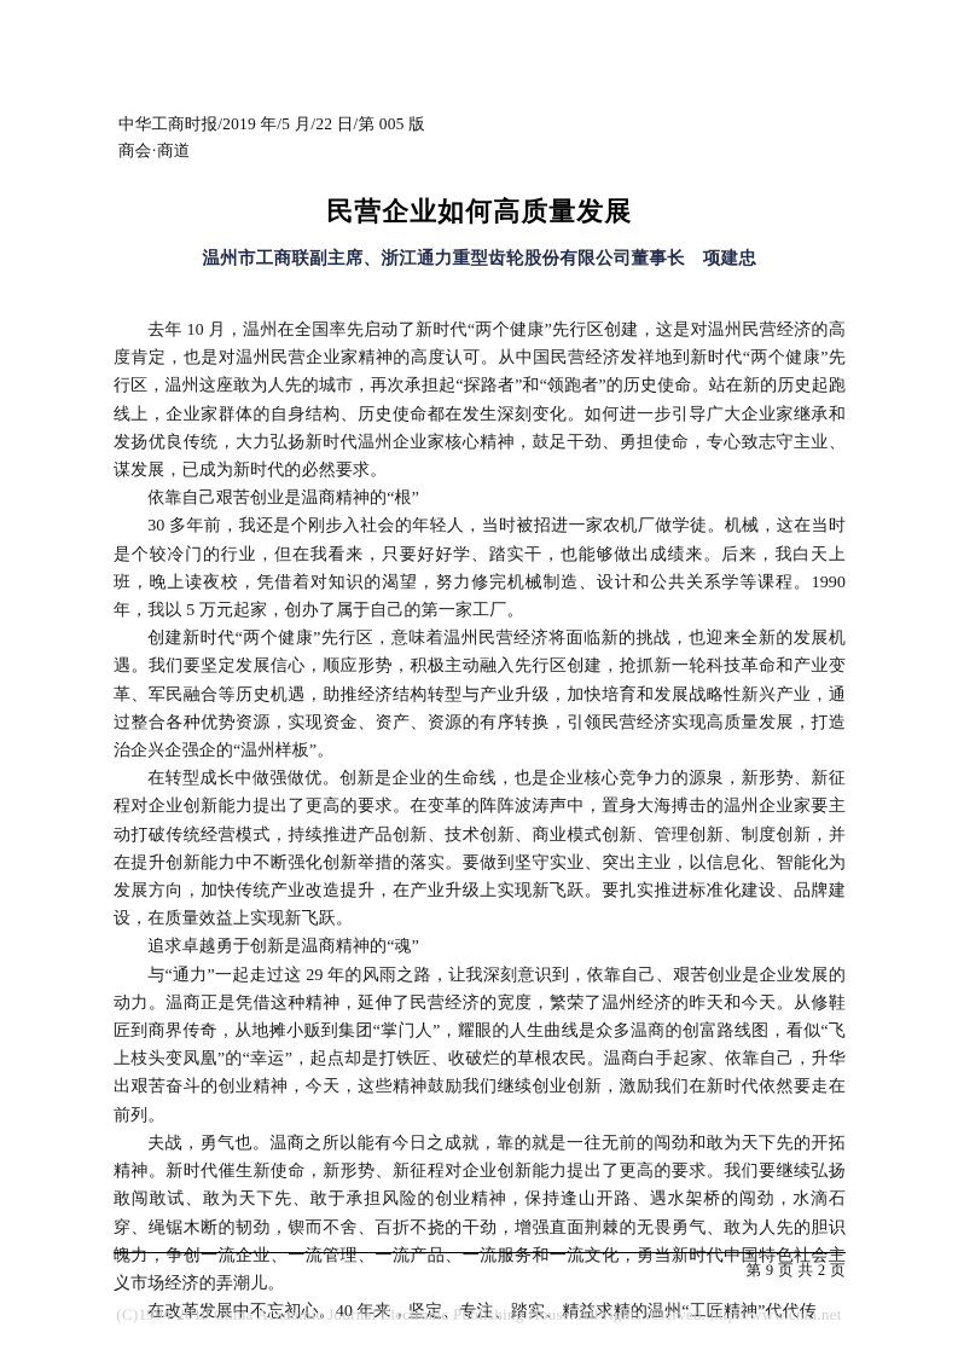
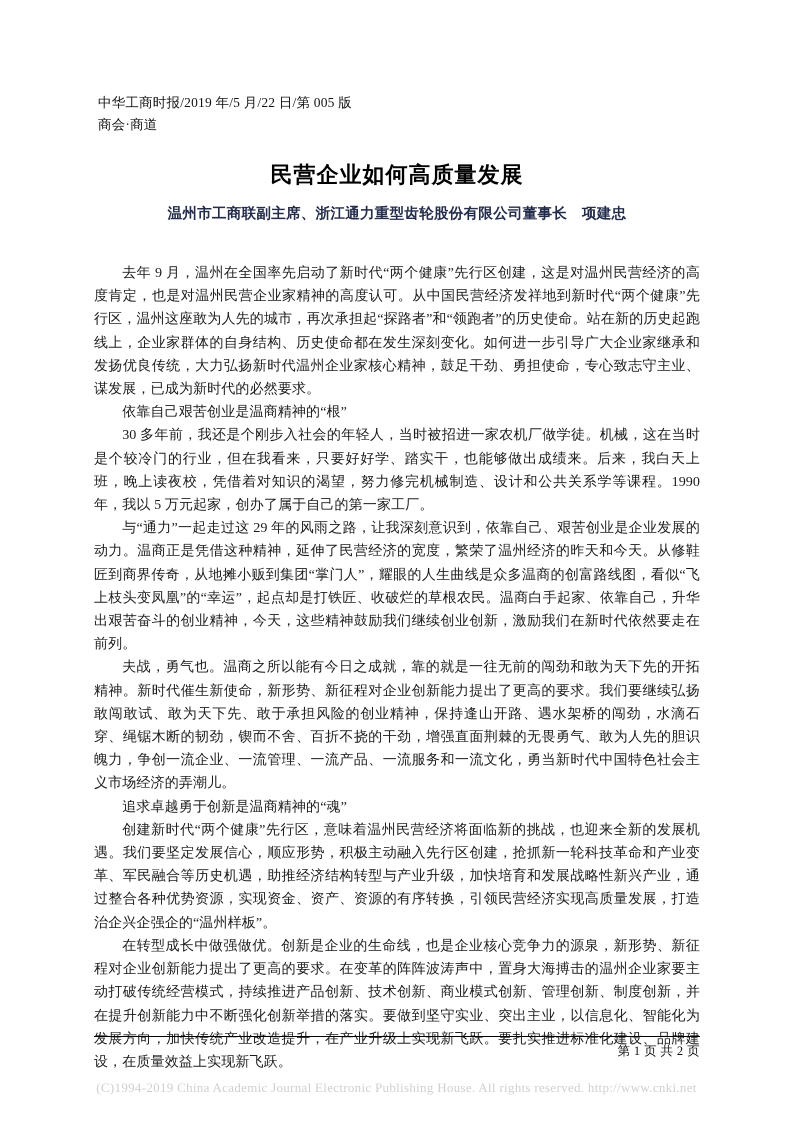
  中华工商时报/2019 年/5 月/22 日/第 005 版
  商会·商道
  民营企业如何高质量发展
  温州市工商联副主席、浙江通力重型齿轮股份有限公司董事长 项建忠
- 去年 10 月，温州在全国率先启动了新时代“两个健康”先行区创建，这是对温州民营经济的高度肯定，也是对温州民营企业家精神的高度认可。从中国民营经济发祥地到新时代“两个健康”先行区，温州这座敢为人先的城市，再次承担起“探路者”和“领跑者”的历史使命。站在新的历史起跑线上，企业家群体的自身结构、历史使命都在发生深刻变化。如何进一步引导广大企业家继承和发扬优良传统，大力弘扬新时代温州企业家核心精神，鼓足干劲、勇担使命，专心致志守主业、谋发展，已成为新时代的必然要求。
+ 去年 9 月，温州在全国率先启动了新时代“两个健康”先行区创建，这是对温州民营经济的高度肯定，也是对温州民营企业家精神的高度认可。从中国民营经济发祥地到新时代“两个健康”先行区，温州这座敢为人先的城市，再次承担起“探路者”和“领跑者”的历史使命。站在新的历史起跑线上，企业家群体的自身结构、历史使命都在发生深刻变化。如何进一步引导广大企业家继承和发扬优良传统，大力弘扬新时代温州企业家核心精神，鼓足干劲、勇担使命，专心致志守主业、谋发展，已成为新时代的必然要求。
  依靠自己艰苦创业是温商精神的“根”
  30 多年前，我还是个刚步入社会的年轻人，当时被招进一家农机厂做学徒。机械，这在当时是个较冷门的行业，但在我看来，只要好好学、踏实干，也能够做出成绩来。后来，我白天上班，晚上读夜校，凭借着对知识的渴望，努力修完机械制造、设计和公共关系学等课程。1990 年，我以 5 万元起家，创办了属于自己的第一家工厂。
- 创建新时代“两个健康”先行区，意味着温州民营经济将面临新的挑战，也迎来全新的发展机遇。我们要坚定发展信心，顺应形势，积极主动融入先行区创建，抢抓新一轮科技革命和产业变革、军民融合等历史机遇，助推经济结构转型与产业升级，加快培育和发展战略性新兴产业，通过整合各种优势资源，实现资金、资产、资源的有序转换，引领民营经济实现高质量发展，打造治企兴企强企的“温州样板”。
+ 与“通力”一起走过这 29 年的风雨之路，让我深刻意识到，依靠自己、艰苦创业是企业发展的动力。温商正是凭借这种精神，延伸了民营经济的宽度，繁荣了温州经济的昨天和今天。从修鞋匠到商界传奇，从地摊小贩到集团“掌门人”，耀眼的人生曲线是众多温商的创富路线图，看似“飞上枝头变凤凰”的“幸运”，起点却是打铁匠、收破烂的草根农民。温商白手起家、依靠自己，升华出艰苦奋斗的创业精神，今天，这些精神鼓励我们继续创业创新，激励我们在新时代依然要走在前列。
- 在转型成长中做强做优。创新是企业的生命线，也是企业核心竞争力的源泉，新形势、新征程对企业创新能力提出了更高的要求。在变革的阵阵波涛声中，置身大海搏击的温州企业家要主动打破传统经营模式，持续推进产品创新、技术创新、商业模式创新、管理创新、制度创新，并在提升创新能力中不断强化创新举措的落实。要做到坚守实业、突出主业，以信息化、智能化为发展方向，加快传统产业改造提升，在产业升级上实现新飞跃。要扎实推进标准化建设、品牌建设，在质量效益上实现新飞跃。
+ 夫战，勇气也。温商之所以能有今日之成就，靠的就是一往无前的闯劲和敢为天下先的开拓精神。新时代催生新使命，新形势、新征程对企业创新能力提出了更高的要求。我们要继续弘扬敢闯敢试、敢为天下先、敢于承担风险的创业精神，保持逢山开路、遇水架桥的闯劲，水滴石穿、绳锯木断的韧劲，锲而不舍、百折不挠的干劲，增强直面荆棘的无畏勇气、敢为人先的胆识魄力，争创一流企业、一流管理、一流产品、一流服务和一流文化，勇当新时代中国特色社会主义市场经济的弄潮儿。
  追求卓越勇于创新是温商精神的“魂”
- 与“通力”一起走过这 29 年的风雨之路，让我深刻意识到，依靠自己、艰苦创业是企业发展的动力。温商正是凭借这种精神，延伸了民营经济的宽度，繁荣了温州经济的昨天和今天。从修鞋匠到商界传奇，从地摊小贩到集团“掌门人”，耀眼的人生曲线是众多温商的创富路线图，看似“飞上枝头变凤凰”的“幸运”，起点却是打铁匠、收破烂的草根农民。温商白手起家、依靠自己，升华出艰苦奋斗的创业精神，今天，这些精神鼓励我们继续创业创新，激励我们在新时代依然要走在前列。
+ 创建新时代“两个健康”先行区，意味着温州民营经济将面临新的挑战，也迎来全新的发展机遇。我们要坚定发展信心，顺应形势，积极主动融入先行区创建，抢抓新一轮科技革命和产业变革、军民融合等历史机遇，助推经济结构转型与产业升级，加快培育和发展战略性新兴产业，通过整合各种优势资源，实现资金、资产、资源的有序转换，引领民营经济实现高质量发展，打造治企兴企强企的“温州样板”。
- 夫战，勇气也。温商之所以能有今日之成就，靠的就是一往无前的闯劲和敢为天下先的开拓精神。新时代催生新使命，新形势、新征程对企业创新能力提出了更高的要求。我们要继续弘扬敢闯敢试、敢为天下先、敢于承担风险的创业精神，保持逢山开路、遇水架桥的闯劲，水滴石穿、绳锯木断的韧劲，锲而不舍、百折不挠的干劲，增强直面荆棘的无畏勇气、敢为人先的胆识魄力，争创一流企业、一流管理、一流产品、一流服务和一流文化，勇当新时代中国特色社会主义市场经济的弄潮儿。
+ 在转型成长中做强做优。创新是企业的生命线，也是企业核心竞争力的源泉，新形势、新征程对企业创新能力提出了更高的要求。在变革的阵阵波涛声中，置身大海搏击的温州企业家要主动打破传统经营模式，持续推进产品创新、技术创新、商业模式创新、管理创新、制度创新，并在提升创新能力中不断强化创新举措的落实。要做到坚守实业、突出主业，以信息化、智能化为发展方向，加快传统产业改造提升，在产业升级上实现新飞跃。要扎实推进标准化建设、品牌建设，在质量效益上实现新飞跃。
- 在改革发展中不忘初心。40 年来，坚定、专注、踏实、精益求精的温州“工匠精神”代代传
- 第 9 页 共 2 页
+ 第 1 页 共 2 页
  (C)1994-2019 China Academic Journal Electronic Publishing House. All rights reserved. http://www.cnki.net
